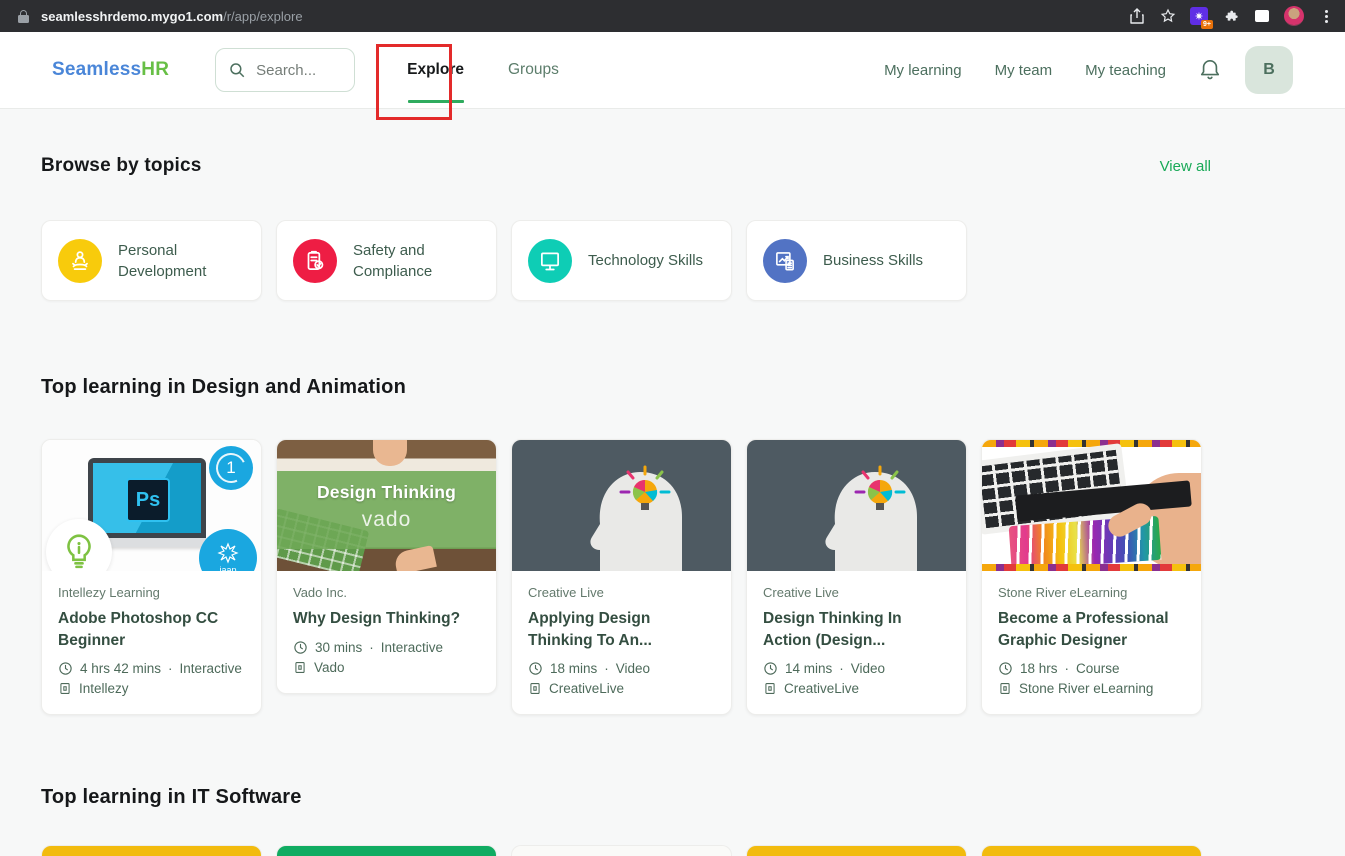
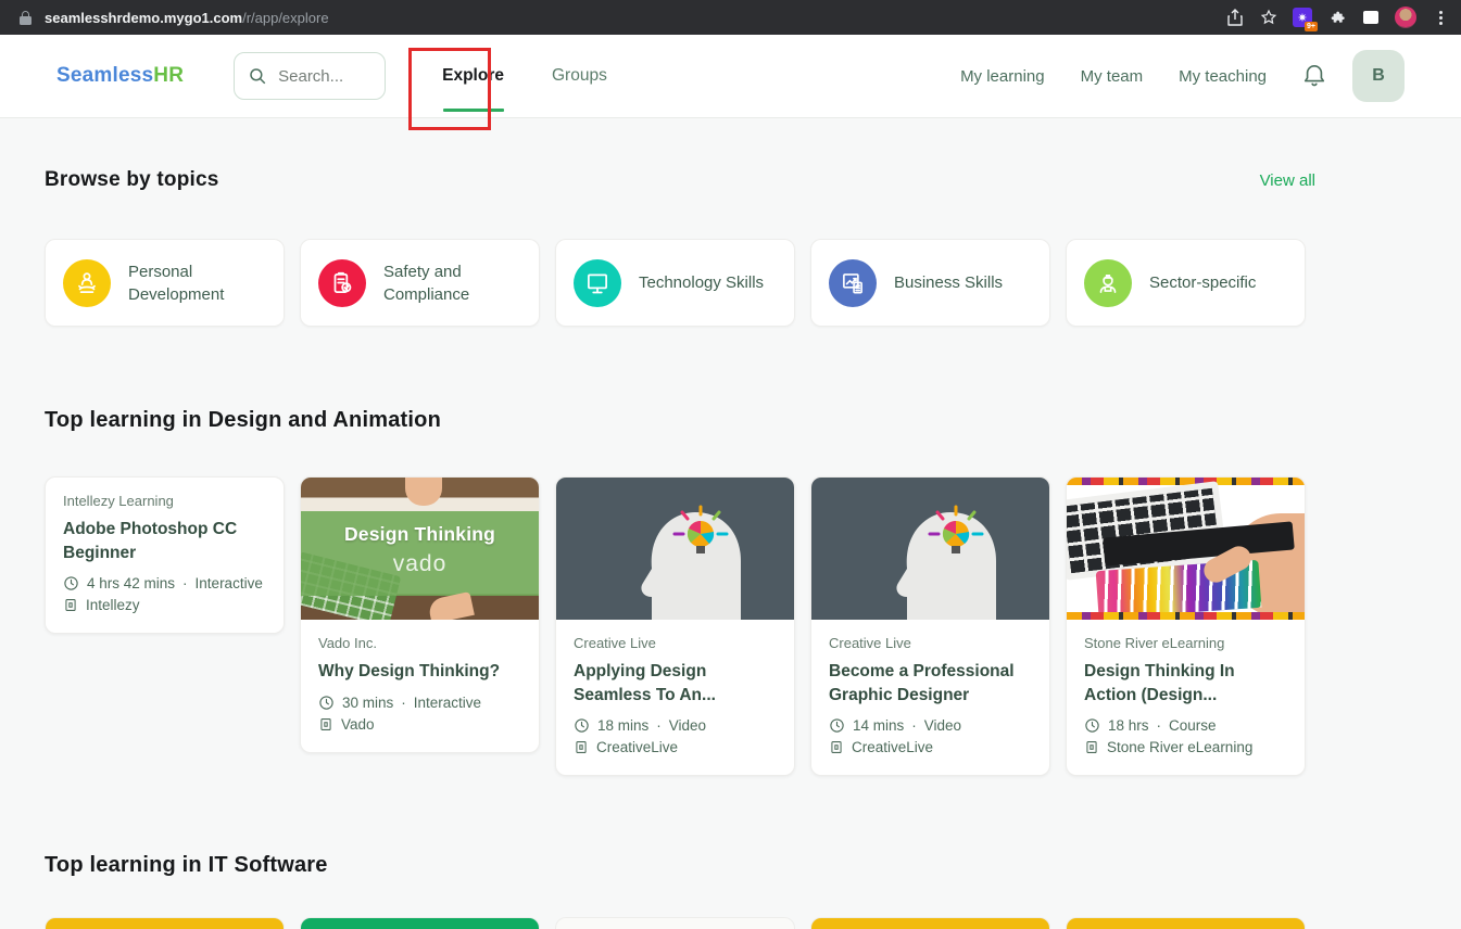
  seamlesshrdemo.mygo1.com/r/app/explore
  ✷
  SeamlessHR
  Search...
  Explore
  Groups
  My learning
  My team
  My teaching
  B
  Browse by topics
  View all
  Personal Development
  Safety and Compliance
  Technology Skills
  Business Skills
+ Sector-specific
  Top learning in Design and Animation
- Ps
- 1
- iaap
  Intellezy Learning
  Adobe Photoshop CC Beginner
  4 hrs 42 mins
  ·
  Interactive
  Intellezy
  Design Thinking
  vado
  Vado Inc.
  Why Design Thinking?
  30 mins
  ·
  Interactive
  Vado
  Creative Live
- Applying Design Thinking To An...
+ Applying Design Seamless To An...
  18 mins
  ·
  Video
  CreativeLive
  Creative Live
- Design Thinking In Action (Design...
+ Become a Professional Graphic Designer
  14 mins
  ·
  Video
  CreativeLive
  Stone River eLearning
- Become a Professional Graphic Designer
+ Design Thinking In Action (Design...
  18 hrs
  ·
  Course
  Stone River eLearning
  Top learning in IT Software
